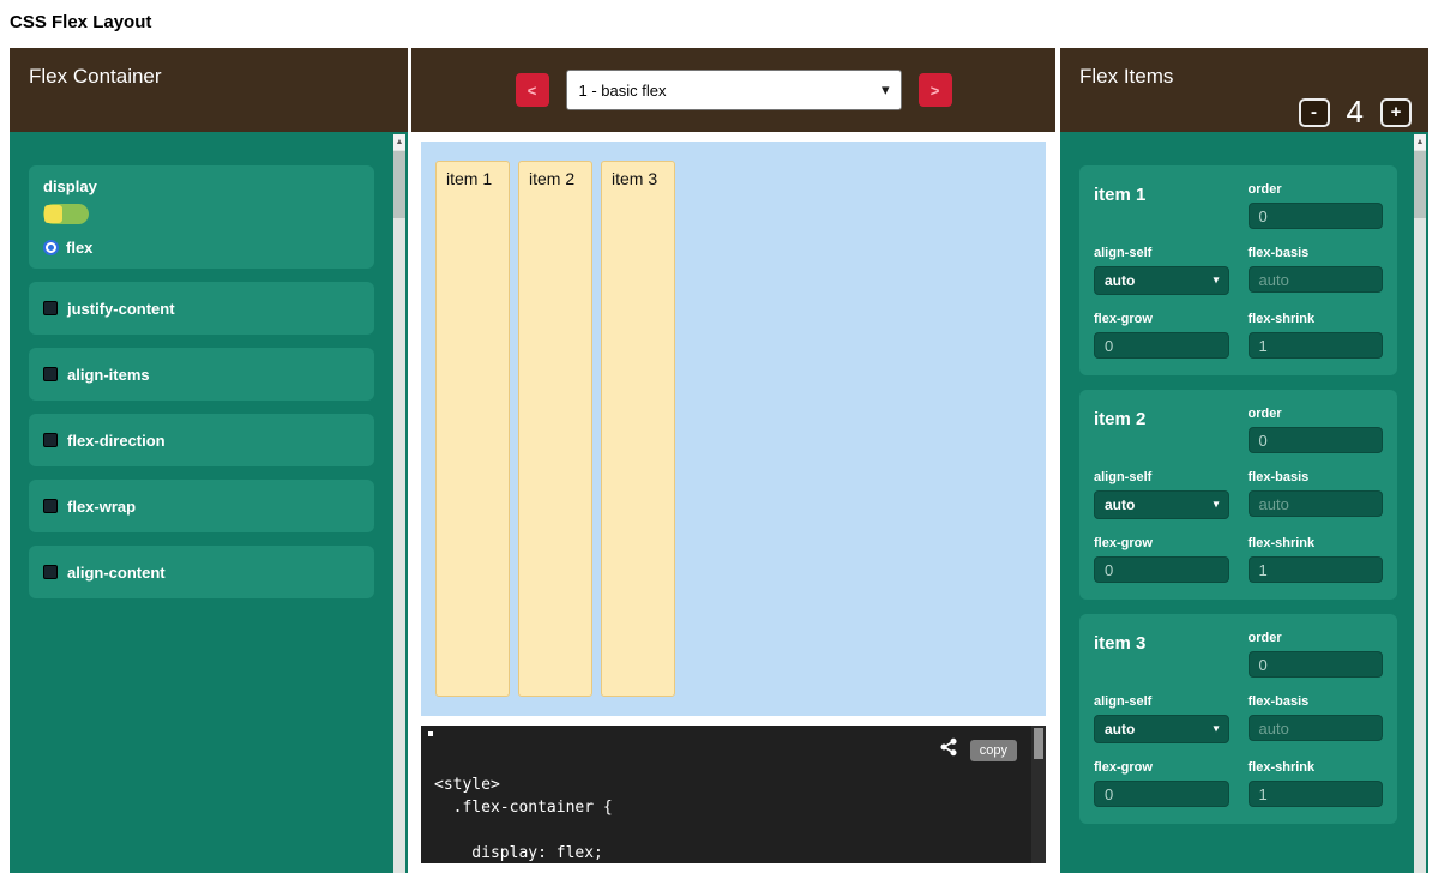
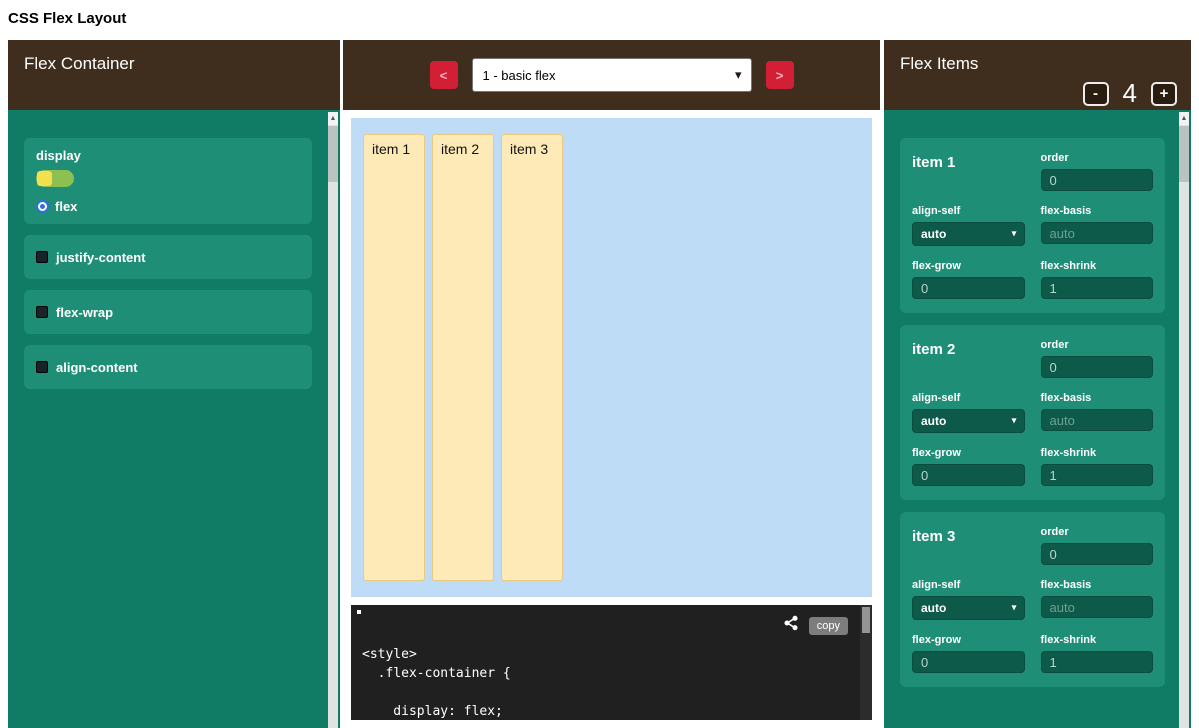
  CSS Flex Layout
  Flex Container
  display
  flex
  justify-content
- align-items
- flex-direction
  flex-wrap
  align-content
  <
  1 - basic flex
  ▾
  >
  item 1
  item 2
  item 3
  copy
  <style>
  .flex-container {
  display: flex;
  Flex Items
  -
  4
  +
  item 1
  order
  0
  align-self
  auto
  ▾
  flex-basis
  auto
  flex-grow
  0
  flex-shrink
  1
  item 2
  order
  0
  align-self
  auto
  ▾
  flex-basis
  auto
  flex-grow
  0
  flex-shrink
  1
  item 3
  order
  0
  align-self
  auto
  ▾
  flex-basis
  auto
  flex-grow
  0
  flex-shrink
  1
